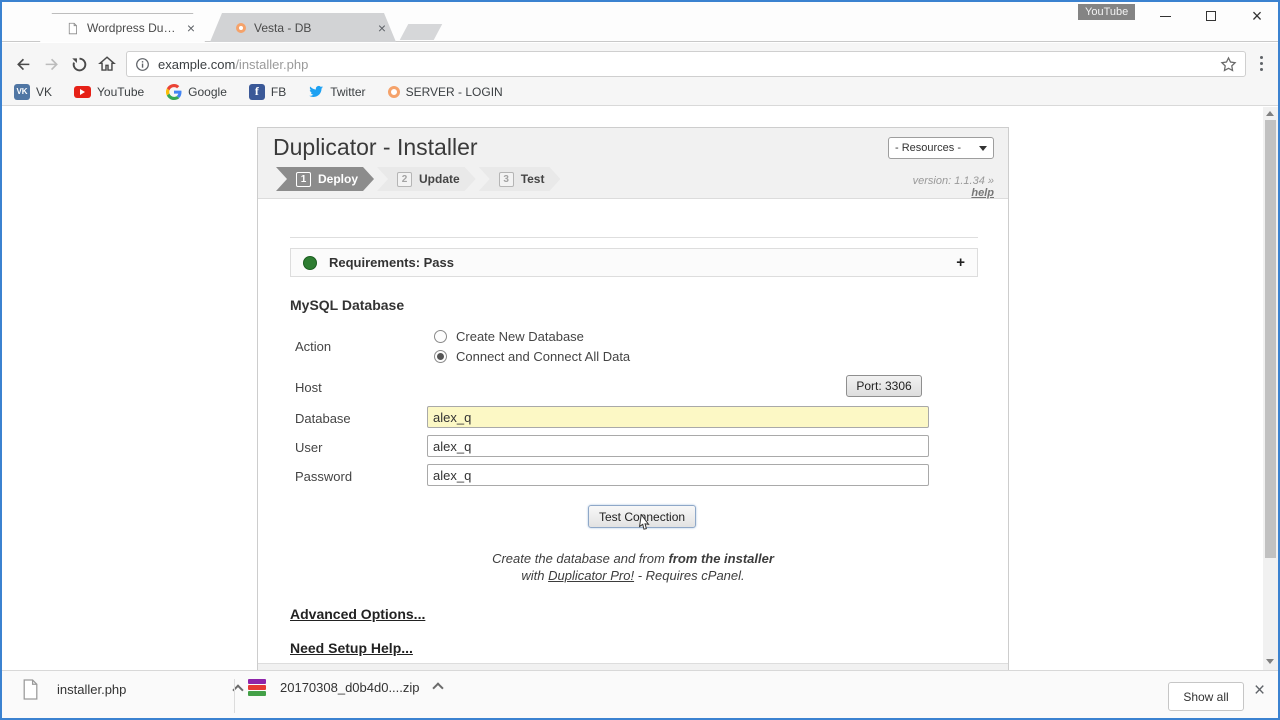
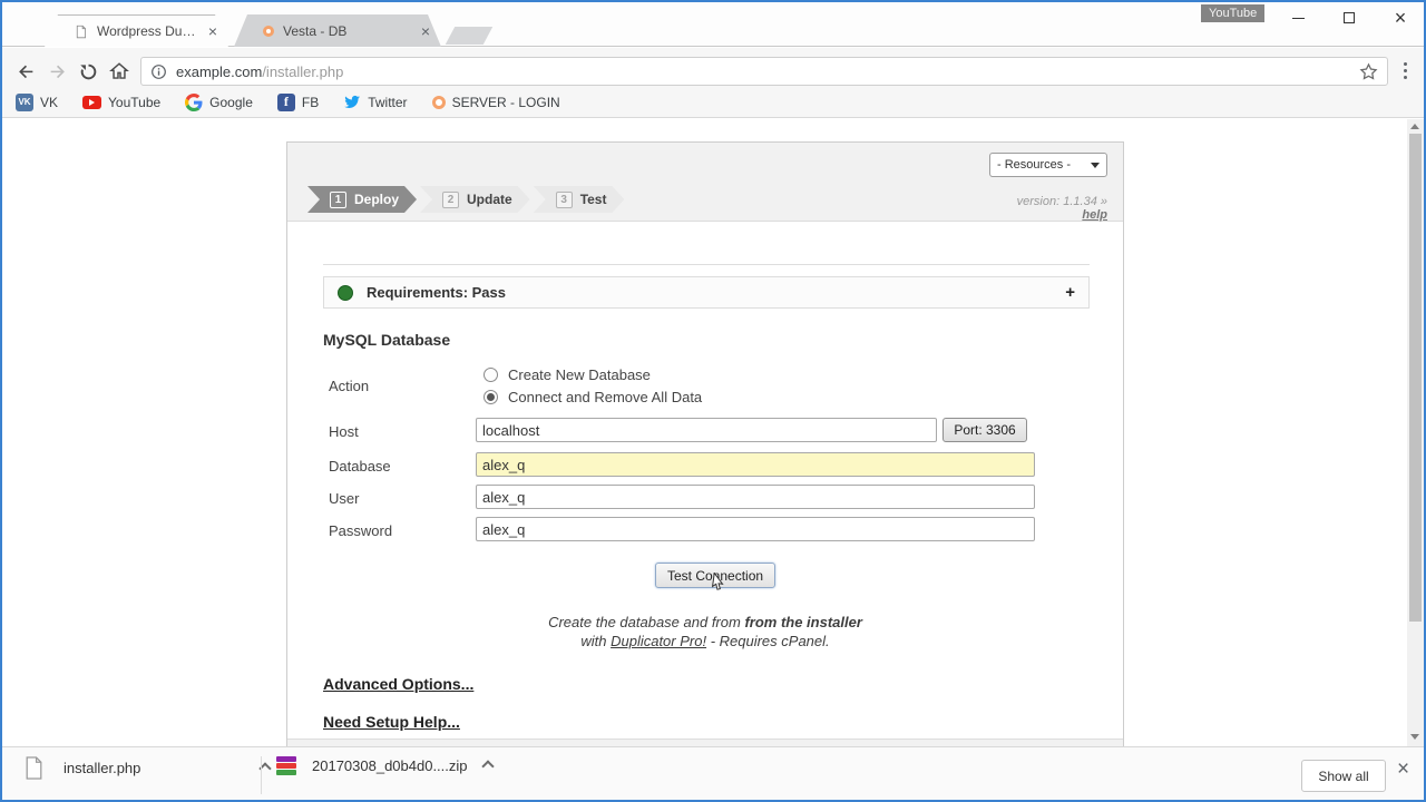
  Wordpress Duplic
  ×
  Vesta - DB
  ×
  YouTube
  ×
  example.com
  /installer.php
  VK
  VK
  YouTube
  Google
  f
  FB
  Twitter
  SERVER - LOGIN
- Duplicator - Installer
  - Resources -
  1
  Deploy
  2
  Update
  3
  Test
  version: 1.1.34 » help
  Requirements: Pass
  +
  MySQL Database
  Action
  Create New Database
- Connect and Connect All Data
+ Connect and Remove All Data
  Host
+ localhost
  Port: 3306
  Database
  alex_q
  User
  alex_q
  Password
  alex_q
  Test Conection
  Create the database and from from the installer
  with Duplicator Pro! - Requires cPanel.
  Advanced Options...
  Need Setup Help...
  installer.php
  20170308_d0b4d0....zip
  Show all
  ×
